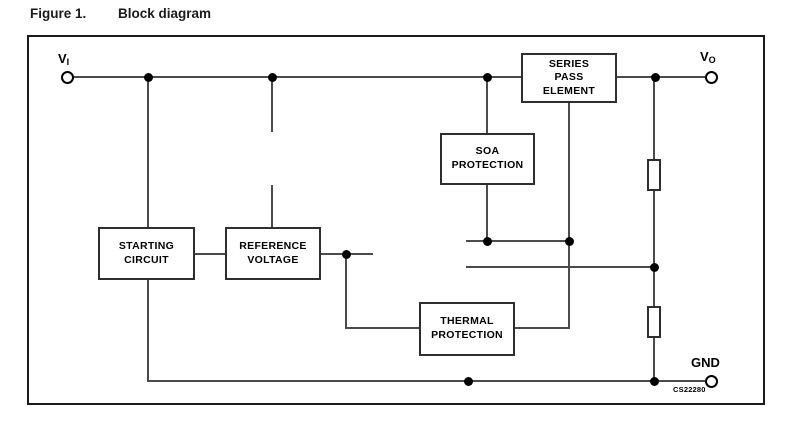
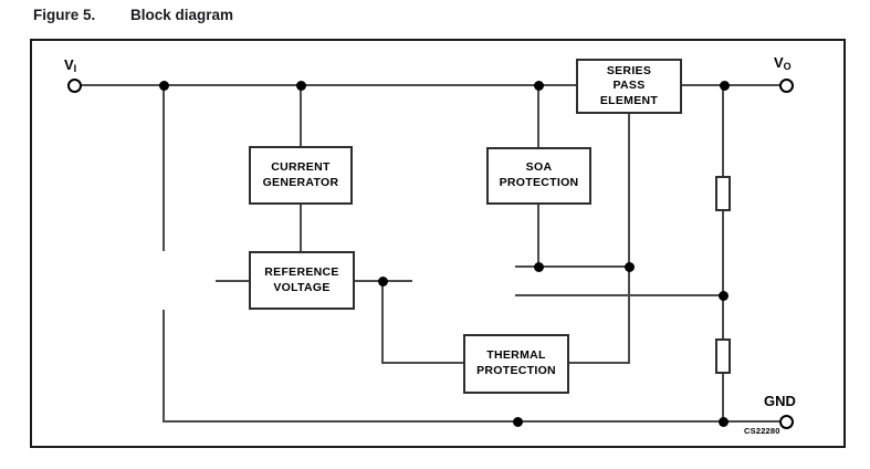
- Figure 1.
+ Figure 5.
  Block diagram
  SERIES
  PASS
  ELEMENT
+ CURRENT
+ GENERATOR
  SOA
  PROTECTION
- STARTING
- CIRCUIT
  REFERENCE
  VOLTAGE
  THERMAL
  PROTECTION
  VI
  VO
  GND
  CS22280
